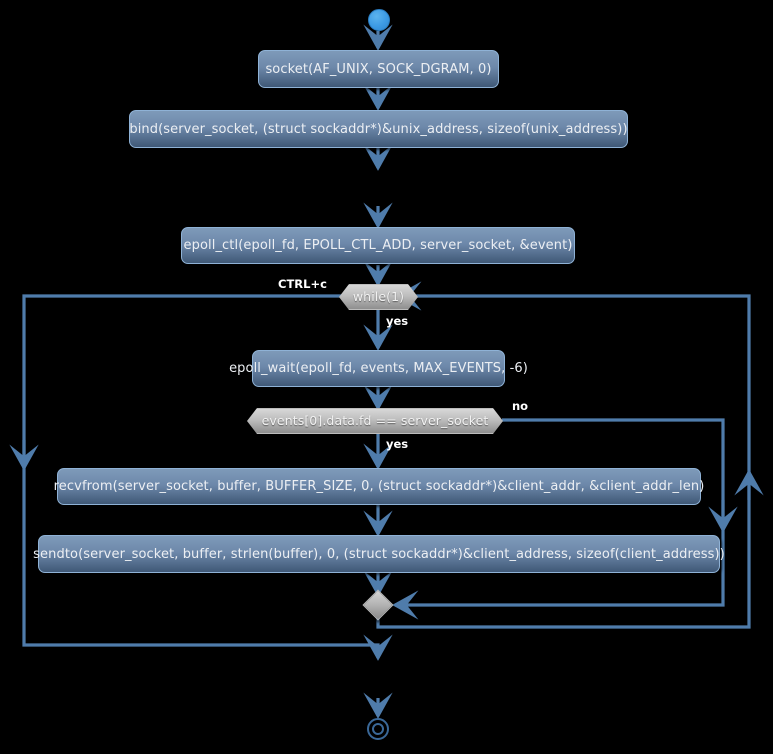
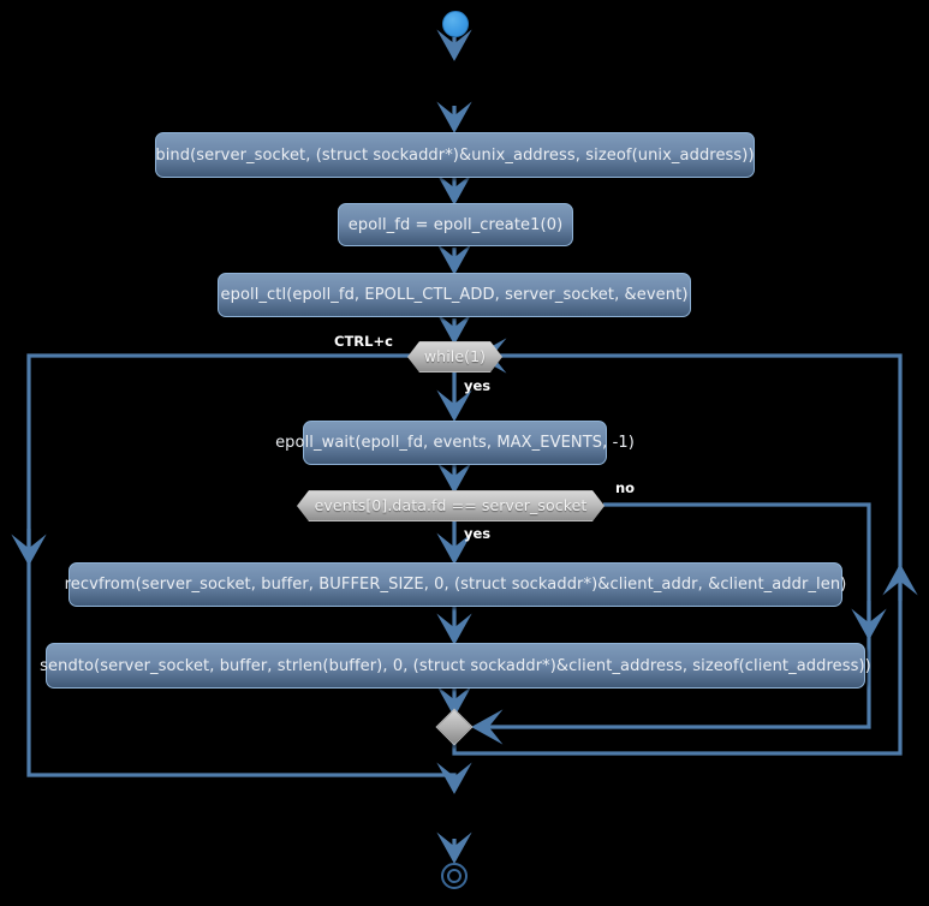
- socket(AF_UNIX, SOCK_DGRAM, 0)
  bind(server_socket, (struct sockaddr*)&unix_address, sizeof(unix_address))
+ epoll_fd = epoll_create1(0)
  epoll_ctl(epoll_fd, EPOLL_CTL_ADD, server_socket, &event)
  while(1)
- epoll_wait(epoll_fd, events, MAX_EVENTS, -6)
+ epoll_wait(epoll_fd, events, MAX_EVENTS, -1)
  events[0].data.fd == server_socket
  recvfrom(server_socket, buffer, BUFFER_SIZE, 0, (struct sockaddr*)&client_addr, &client_addr_len)
  sendto(server_socket, buffer, strlen(buffer), 0, (struct sockaddr*)&client_address, sizeof(client_address))
  CTRL+c
  yes
  no
  yes
